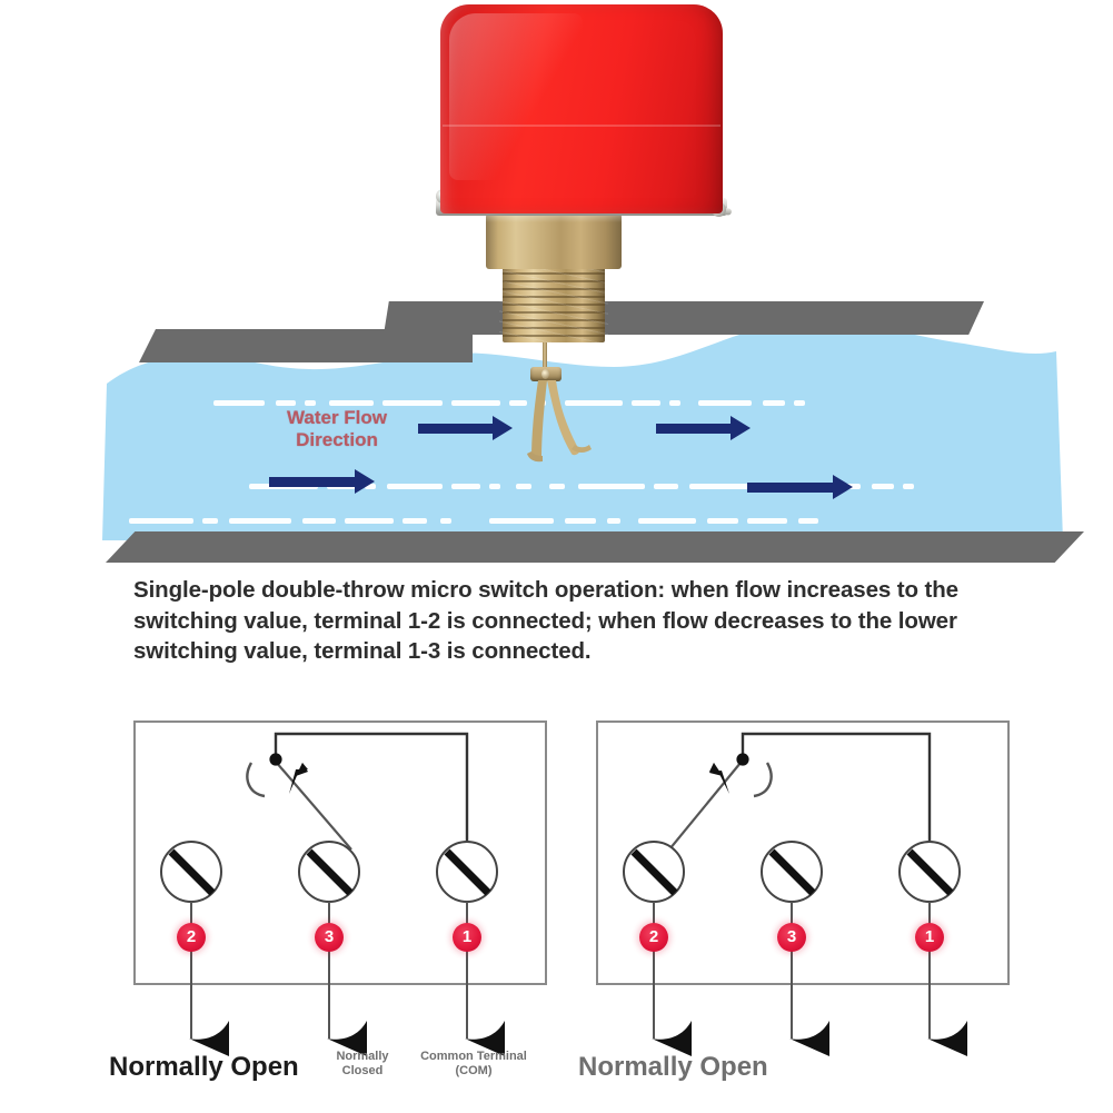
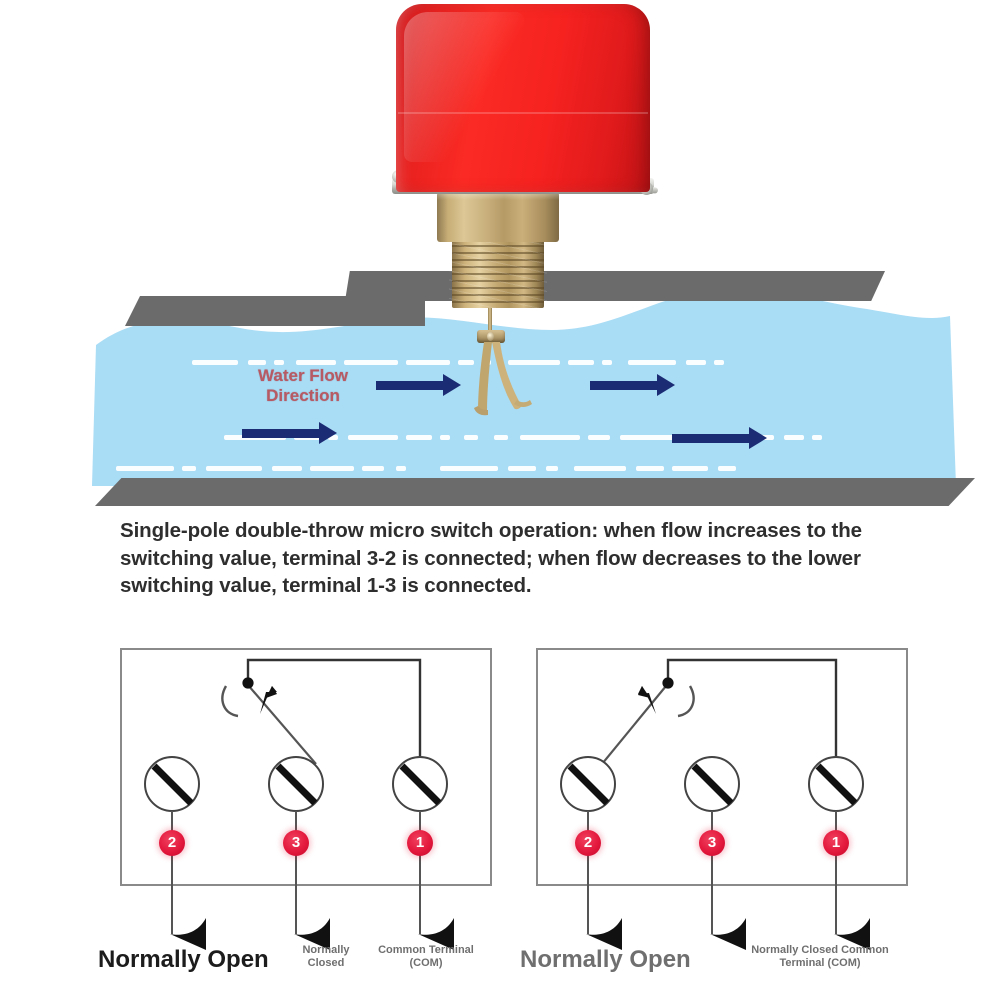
  Water Flow
  Direction
- Single-pole double-throw micro switch operation: when flow increases to the switching value, terminal 1-2 is connected; when flow decreases to the lower switching value, terminal 1-3 is connected.
+ Single-pole double-throw micro switch operation: when flow increases to the switching value, terminal 3-2 is connected; when flow decreases to the lower switching value, terminal 1-3 is connected.
  2
  3
  1
  Normally Open
  Normally
  Closed
  Common Terminal
  (COM)
  2
  3
  1
  Normally Open
+ Normally Closed Common
+ Terminal (COM)
